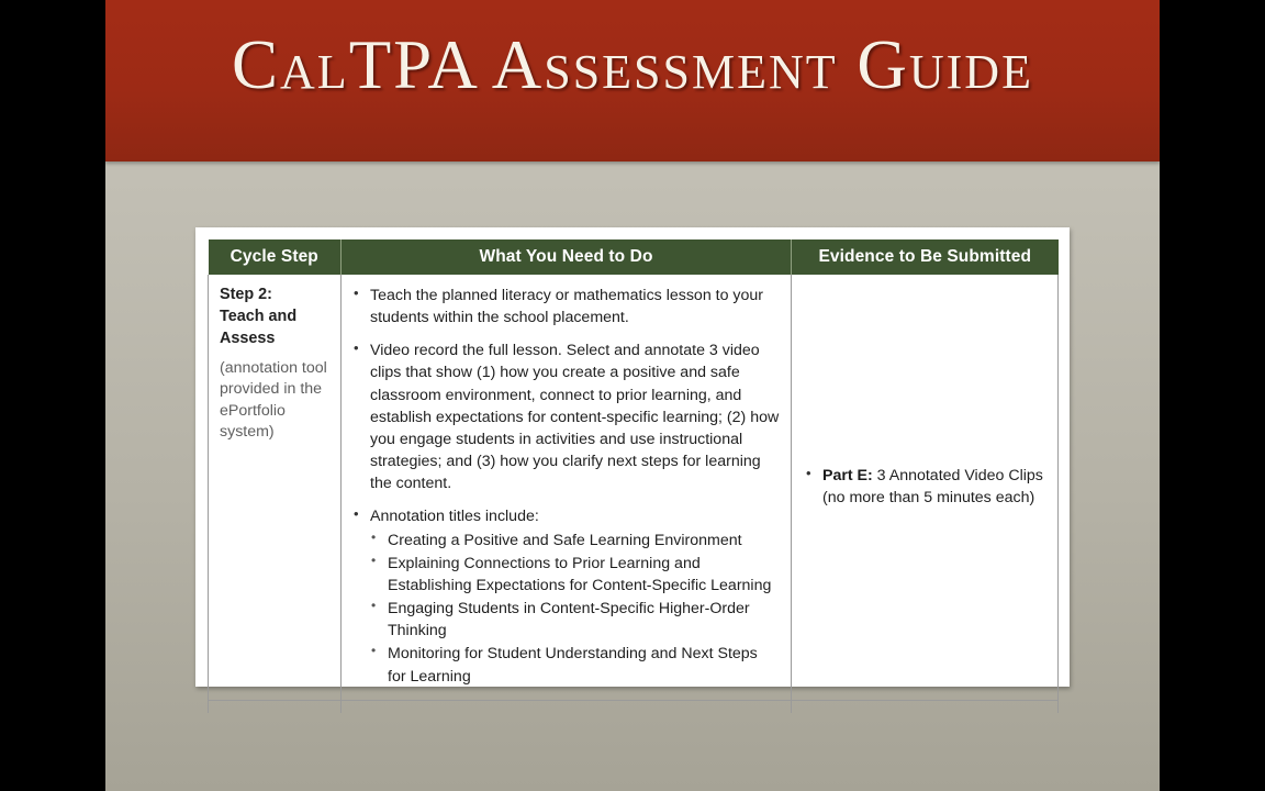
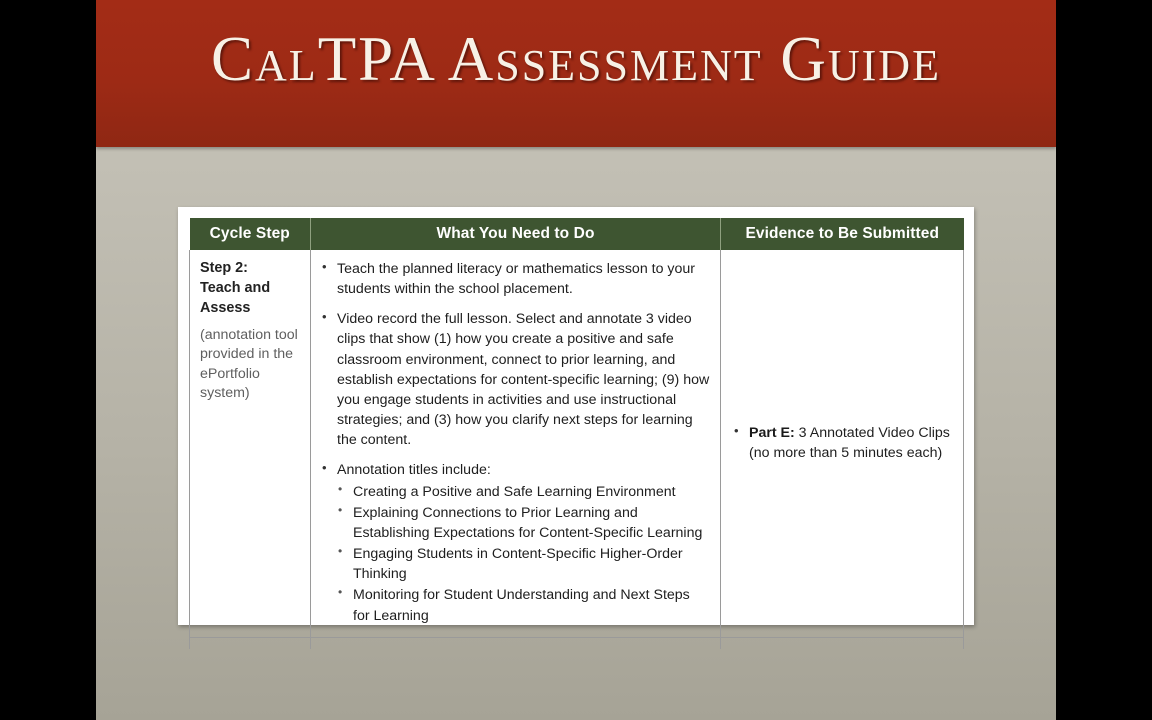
  CalTPA Assessment Guide
  Cycle Step	What You Need to Do	Evidence to Be Submitted
- Step 2: Teach and Assess (annotation tool provided in the ePortfolio system)	Teach the planned literacy or mathematics lesson to your students within the school placement. Video record the full lesson. Select and annotate 3 video clips that show (1) how you create a positive and safe classroom environment, connect to prior learning, and establish expectations for content-specific learning; (2) how you engage students in activities and use instructional strategies; and (3) how you clarify next steps for learning the content. Annotation titles include: Creating a Positive and Safe Learning Environment Explaining Connections to Prior Learning and Establishing Expectations for Content-Specific Learning Engaging Students in Content-Specific Higher-Order Thinking Monitoring for Student Understanding and Next Steps for Learning	Part E: 3 Annotated Video Clips (no more than 5 minutes each)
+ Step 2: Teach and Assess (annotation tool provided in the ePortfolio system)	Teach the planned literacy or mathematics lesson to your students within the school placement. Video record the full lesson. Select and annotate 3 video clips that show (1) how you create a positive and safe classroom environment, connect to prior learning, and establish expectations for content-specific learning; (9) how you engage students in activities and use instructional strategies; and (3) how you clarify next steps for learning the content. Annotation titles include: Creating a Positive and Safe Learning Environment Explaining Connections to Prior Learning and Establishing Expectations for Content-Specific Learning Engaging Students in Content-Specific Higher-Order Thinking Monitoring for Student Understanding and Next Steps for Learning	Part E: 3 Annotated Video Clips (no more than 5 minutes each)
